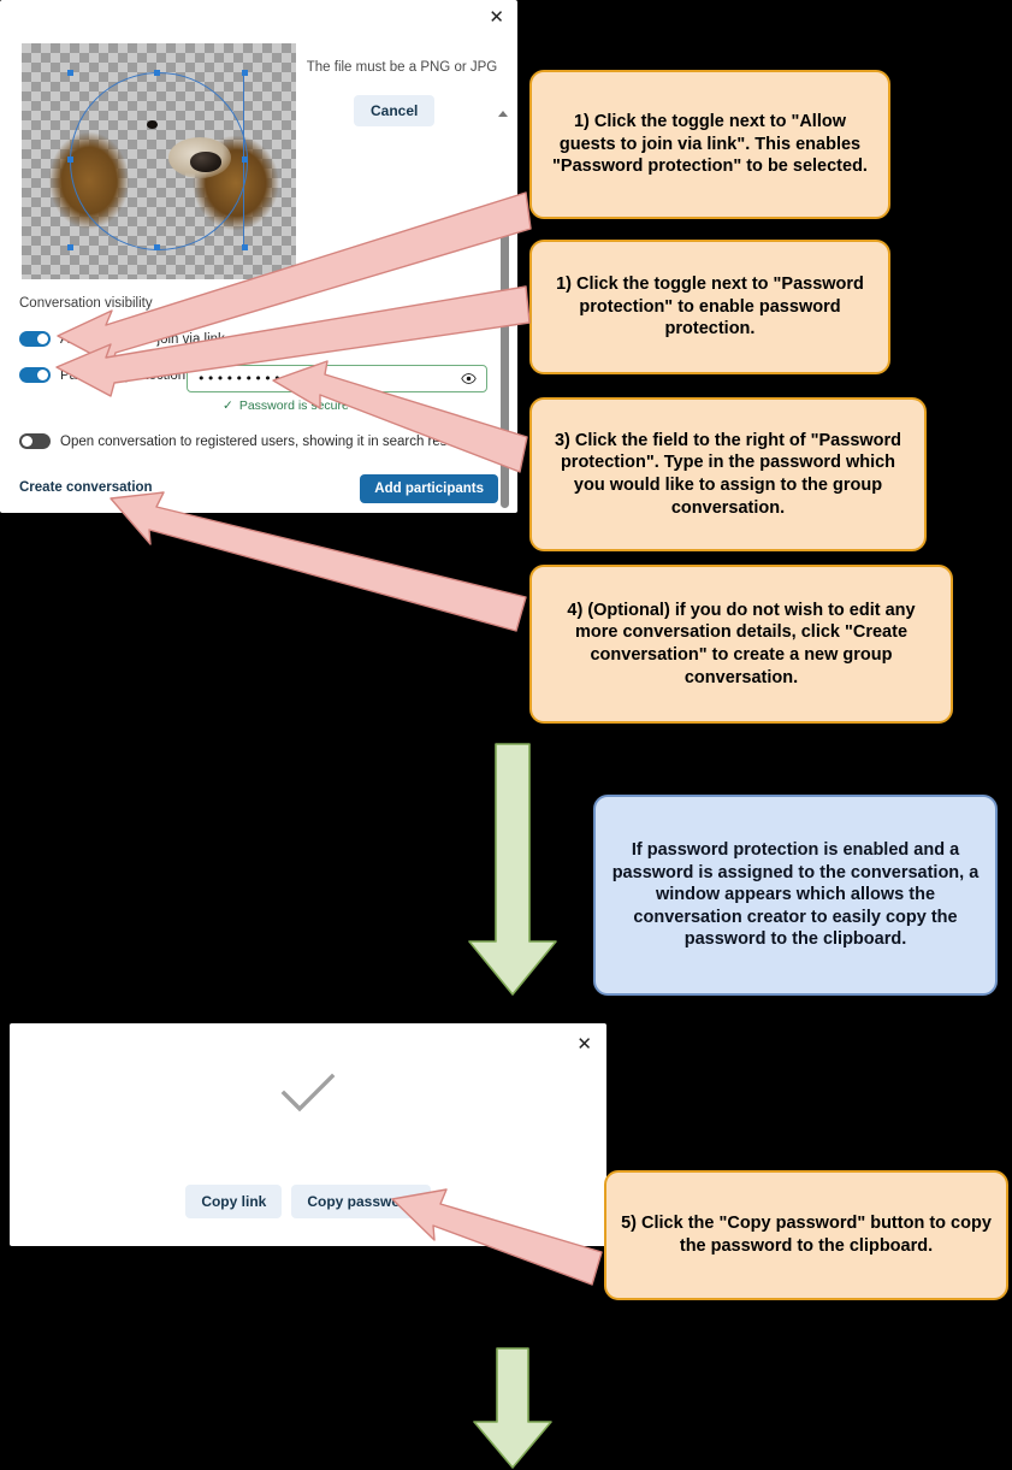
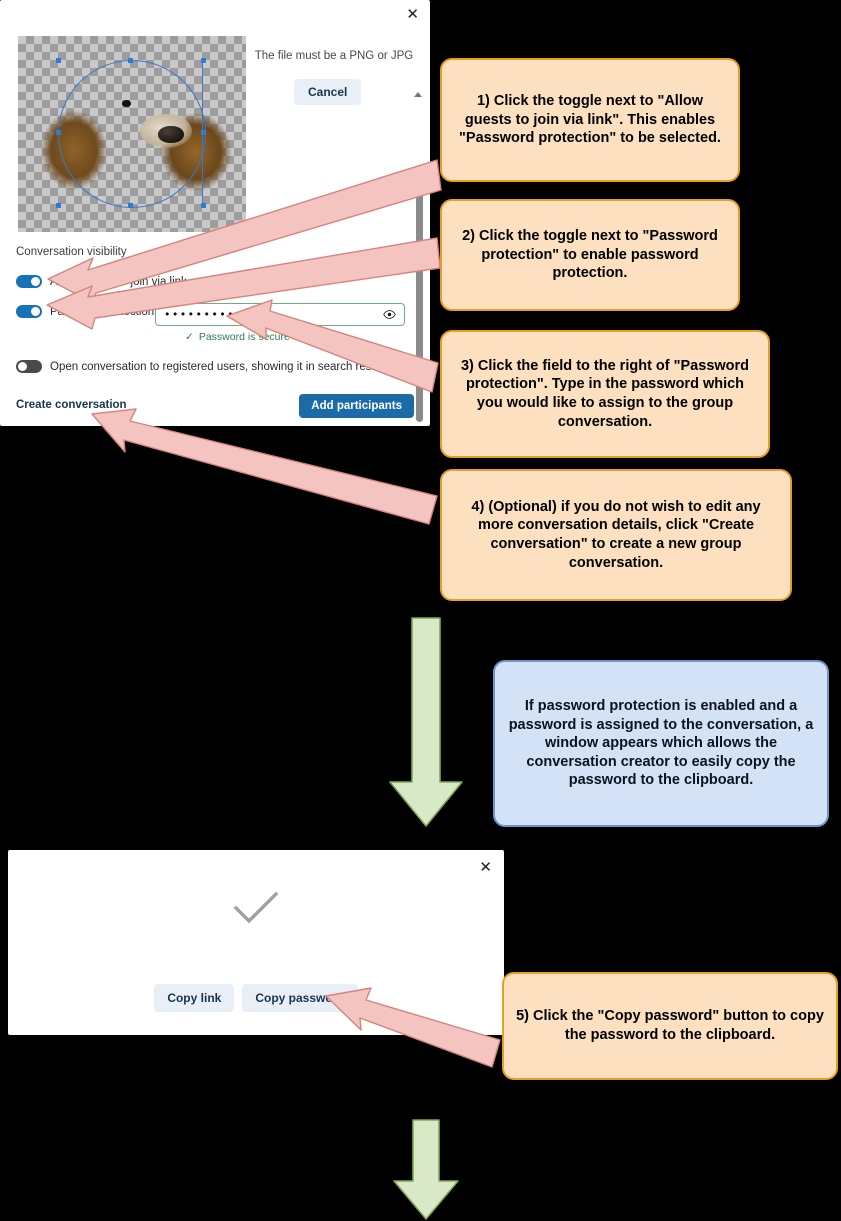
  ✕
  The file must be a PNG or JPG
  Cancel
  Conversation visibility
  ✓
  Password is scure
  Open conversation to registered users, showing it in search re
  Create conversation
  Add participants
  ✕
  Copy link
  Copy passw
  1) Click the toggle next to "Allow guests to join via link". This enables "Password protection" to be selected.
- 1) Click the toggle next to "Password protection" to enable password protection.
+ 2) Click the toggle next to "Password protection" to enable password protection.
  3) Click the field to the right of "Password protection". Type in the password which you would like to assign to the group conversation.
  4) (Optional) if you do not wish to edit any more conversation details, click "Create conversation" to create a new group conversation.
  If password protection is enabled and a password is assigned to the conversation, a window appears which allows the conversation creator to easily copy the password to the clipboard.
  5) Click the "Copy password" button to copy the password to the clipboard.
